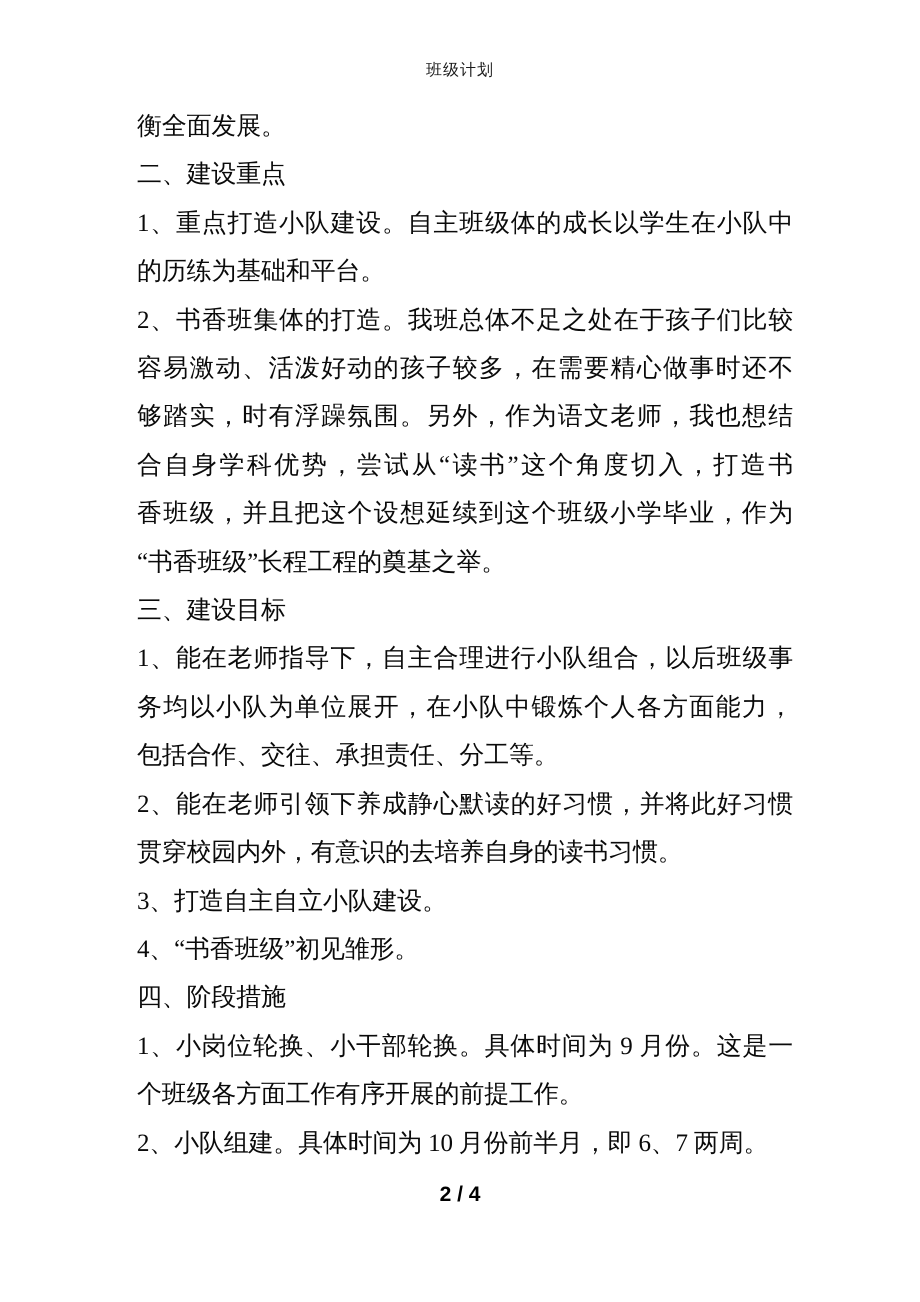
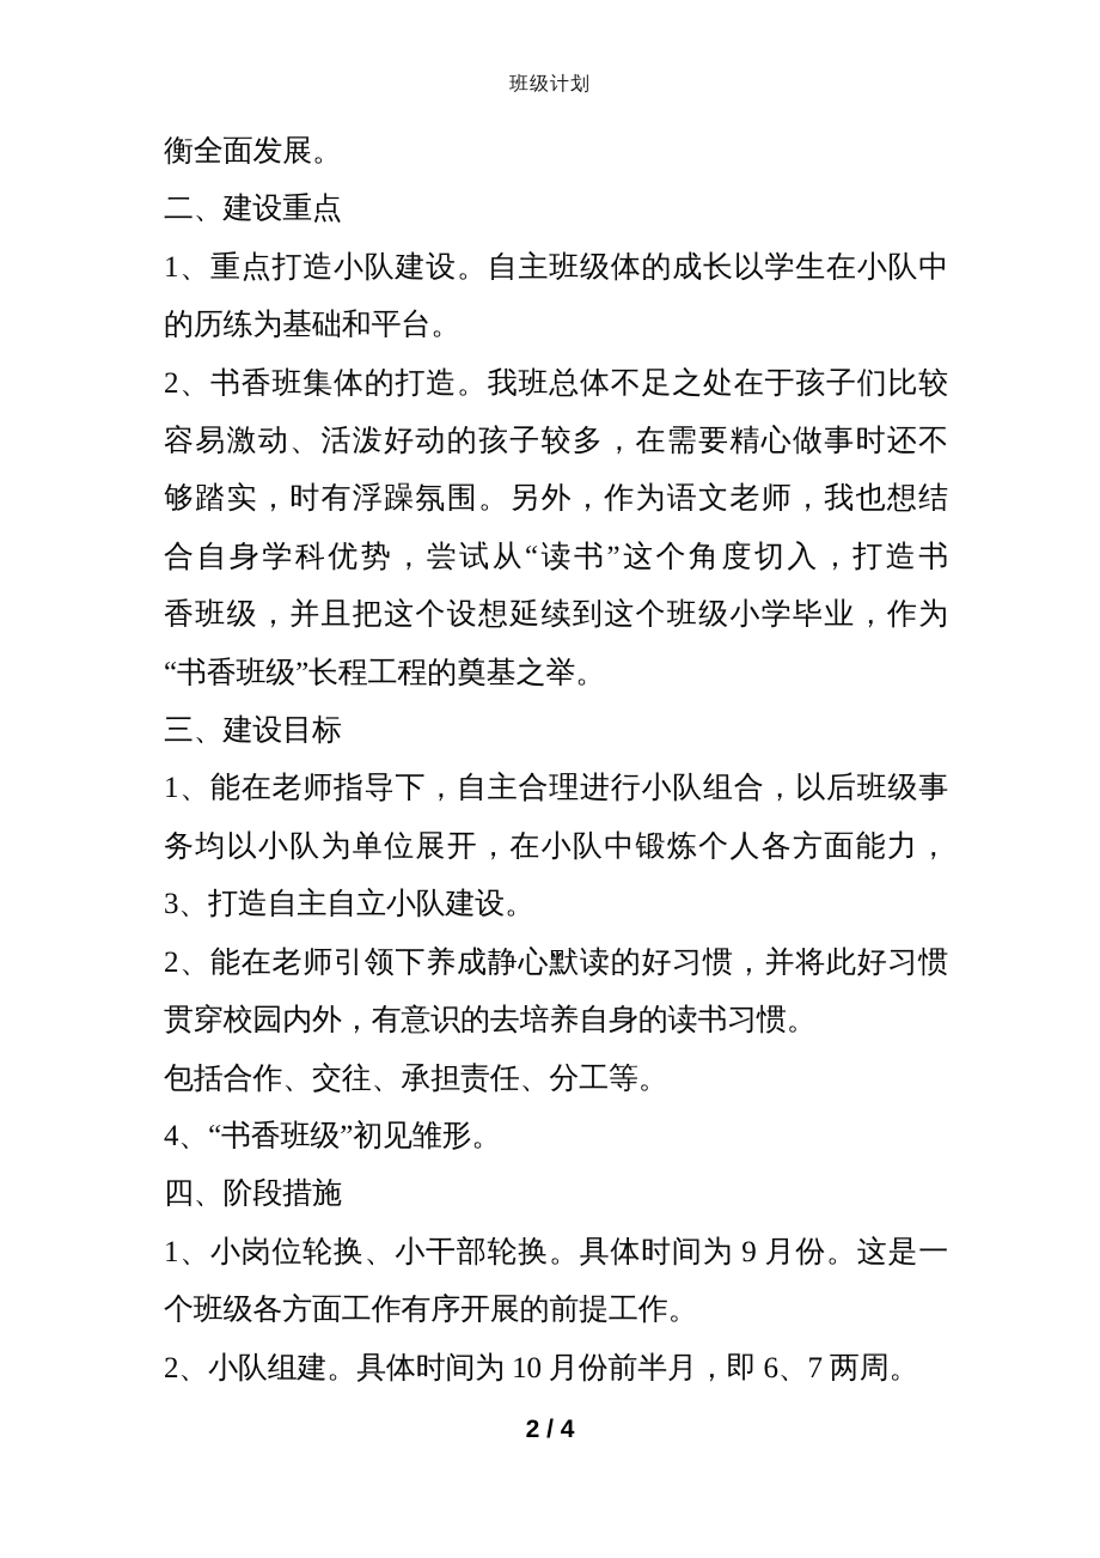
  班级计划
  衡全面发展。
  二、建设重点
  1、重点打造小队建设。自主班级体的成长以学生在小队中
  的历练为基础和平台。
  2、书香班集体的打造。我班总体不足之处在于孩子们比较
  容易激动、活泼好动的孩子较多，在需要精心做事时还不
  够踏实，时有浮躁氛围。另外，作为语文老师，我也想结
  合自身学科优势，尝试从“读书”这个角度切入，打造书
  香班级，并且把这个设想延续到这个班级小学毕业，作为
  “书香班级”长程工程的奠基之举。
  三、建设目标
  1、能在老师指导下，自主合理进行小队组合，以后班级事
  务均以小队为单位展开，在小队中锻炼个人各方面能力，
- 包括合作、交往、承担责任、分工等。
+ 3、打造自主自立小队建设。
  2、能在老师引领下养成静心默读的好习惯，并将此好习惯
  贯穿校园内外，有意识的去培养自身的读书习惯。
- 3、打造自主自立小队建设。
+ 包括合作、交往、承担责任、分工等。
  4、“书香班级”初见雏形。
  四、阶段措施
  1、小岗位轮换、小干部轮换。具体时间为 9 月份。这是一
  个班级各方面工作有序开展的前提工作。
  2、小队组建。具体时间为 10 月份前半月，即 6、7 两周。
  2 / 4
